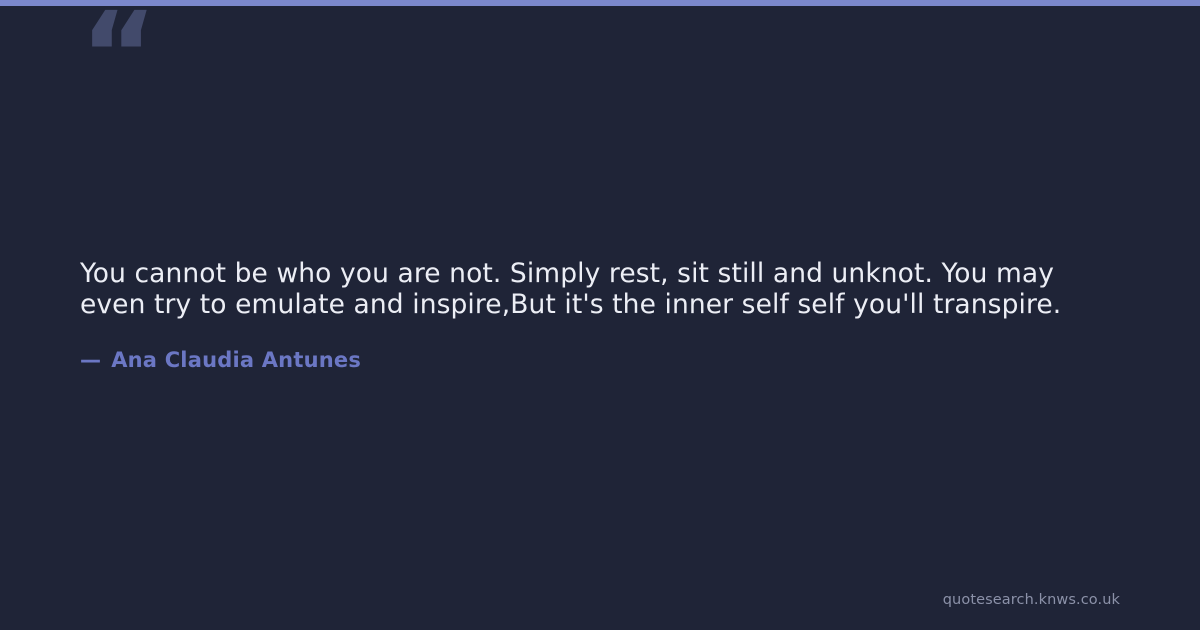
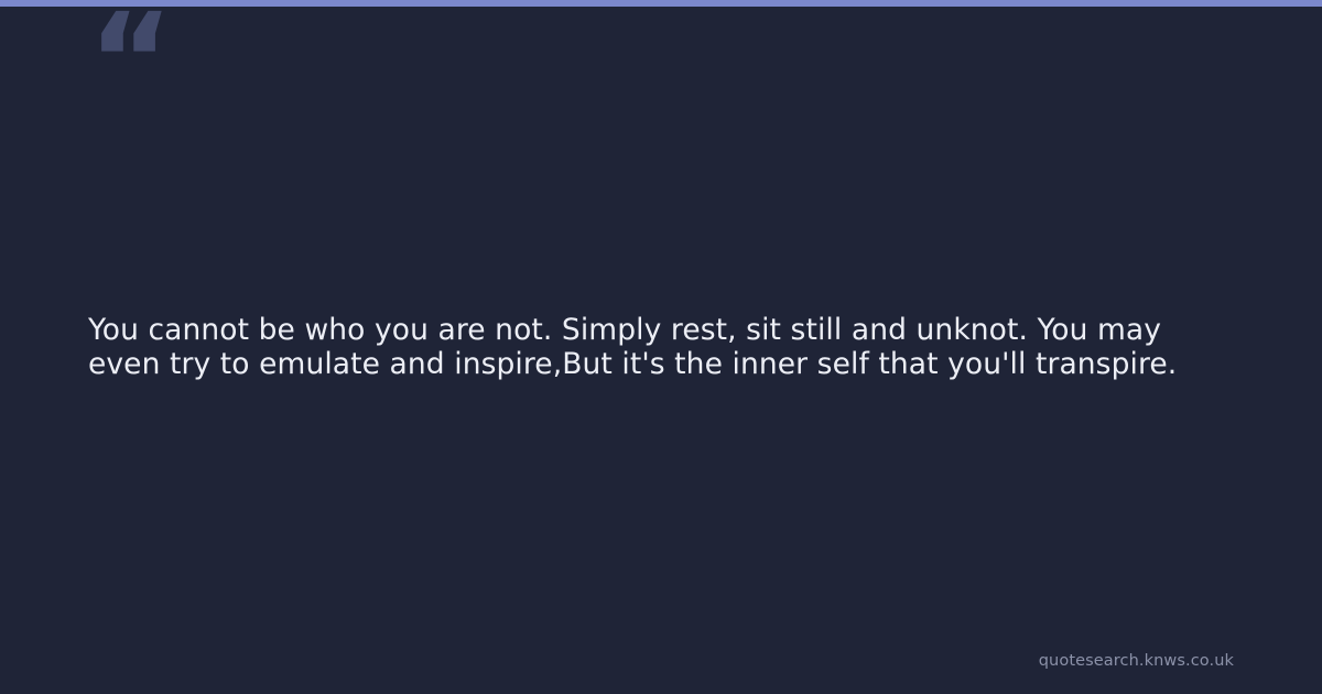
  “
- You cannot be who you are not. Simply rest, sit still and unknot. You may even try to emulate and inspire,But it's the inner self self you'll transpire.
+ You cannot be who you are not. Simply rest, sit still and unknot. You may even try to emulate and inspire,But it's the inner self that you'll transpire.
- —
- Ana Claudia Antunes
  quotesearch.knws.co.uk
